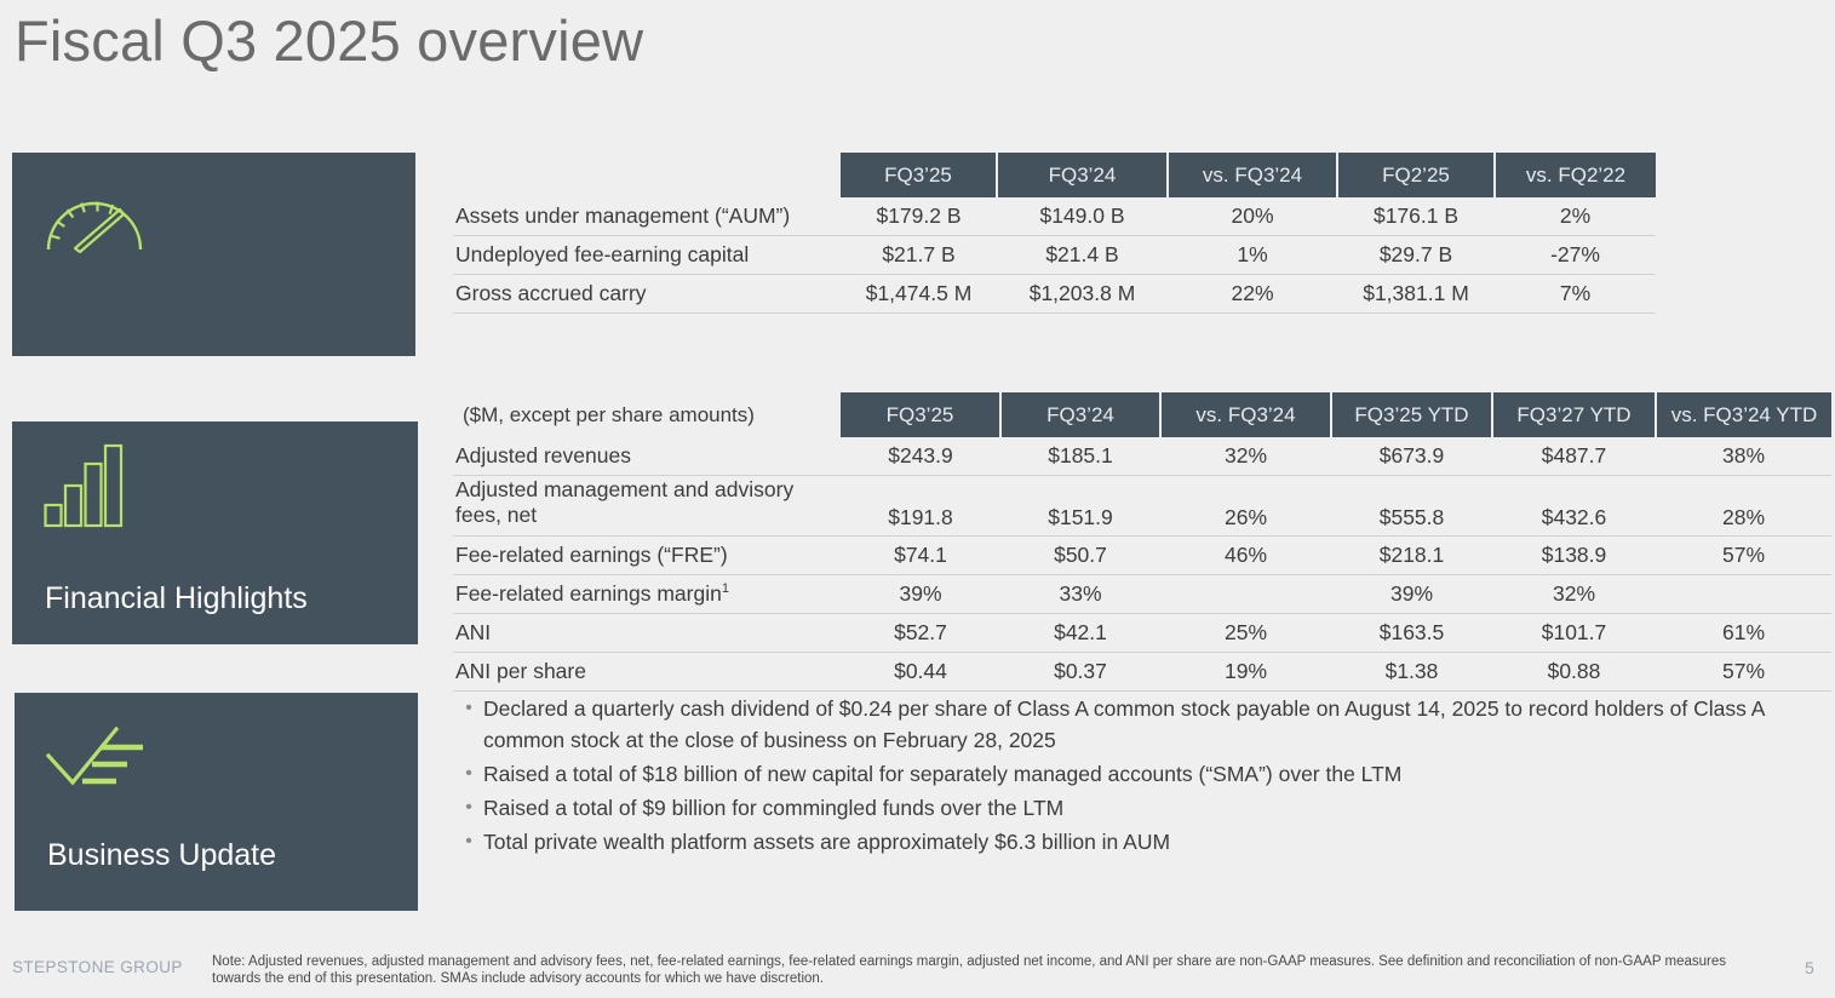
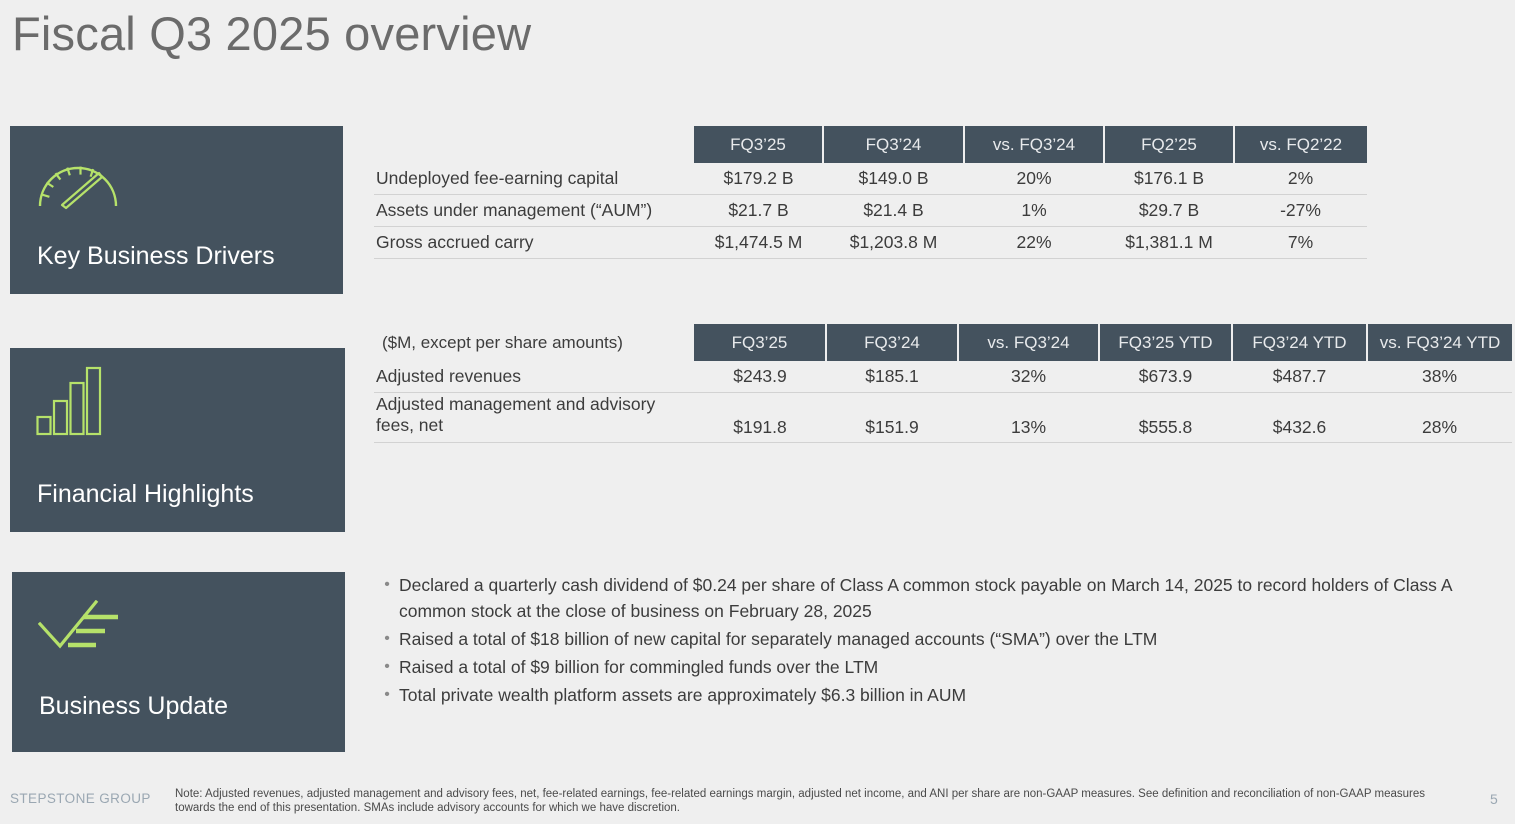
  Fiscal Q3 2025 overview
+ Key Business Drivers
  Financial Highlights
  Business Update
  	FQ3’25	FQ3’24	vs. FQ3’24	FQ2’25	vs. FQ2’22
- Assets under management (“AUM”)	$179.2 B	$149.0 B	20%	$176.1 B	2%
+ Undeployed fee-earning capital	$179.2 B	$149.0 B	20%	$176.1 B	2%
- Undeployed fee-earning capital	$21.7 B	$21.4 B	1%	$29.7 B	-27%
+ Assets under management (“AUM”)	$21.7 B	$21.4 B	1%	$29.7 B	-27%
  Gross accrued carry	$1,474.5 M	$1,203.8 M	22%	$1,381.1 M	7%
- ($M, except per share amounts)	FQ3’25	FQ3’24	vs. FQ3’24	FQ3’25 YTD	FQ3’27 YTD	vs. FQ3’24 YTD
+ ($M, except per share amounts)	FQ3’25	FQ3’24	vs. FQ3’24	FQ3’25 YTD	FQ3’24 YTD	vs. FQ3’24 YTD
  Adjusted revenues	$243.9	$185.1	32%	$673.9	$487.7	38%
- Adjusted management and advisory fees, net	$191.8	$151.9	26%	$555.8	$432.6	28%
+ Adjusted management and advisory fees, net	$191.8	$151.9	13%	$555.8	$432.6	28%
- Fee-related earnings (“FRE”)	$74.1	$50.7	46%	$218.1	$138.9	57%
- Fee-related earnings margin1	39%	33%		39%	32%
- ANI	$52.7	$42.1	25%	$163.5	$101.7	61%
- ANI per share	$0.44	$0.37	19%	$1.38	$0.88	57%
  •
- Declared a quarterly cash dividend of $0.24 per share of Class A common stock payable on August 14, 2025 to record holders of Class A common stock at the close of business on February 28, 2025
+ Declared a quarterly cash dividend of $0.24 per share of Class A common stock payable on March 14, 2025 to record holders of Class A common stock at the close of business on February 28, 2025
  •
  Raised a total of $18 billion of new capital for separately managed accounts (“SMA”) over the LTM
  •
  Raised a total of $9 billion for commingled funds over the LTM
  •
  Total private wealth platform assets are approximately $6.3 billion in AUM
  STEPSTONE GROUP
  Note: Adjusted revenues, adjusted management and advisory fees, net, fee-related earnings, fee-related earnings margin, adjusted net income, and ANI per share are non-GAAP measures. See definition and reconciliation of non-GAAP measures towards the end of this presentation. SMAs include advisory accounts for which we have discretion.
  5
